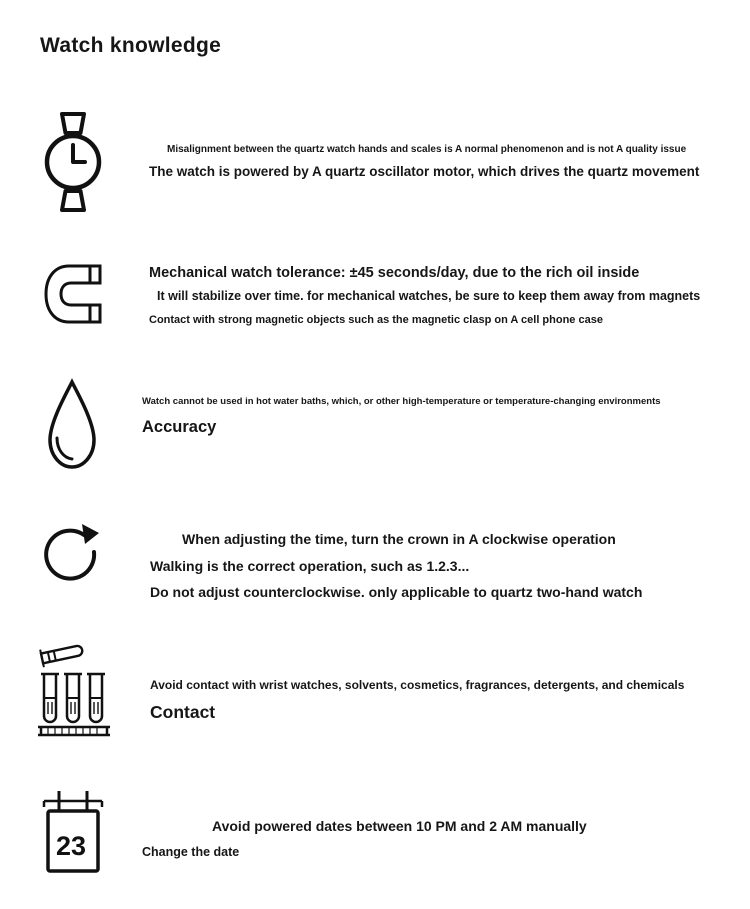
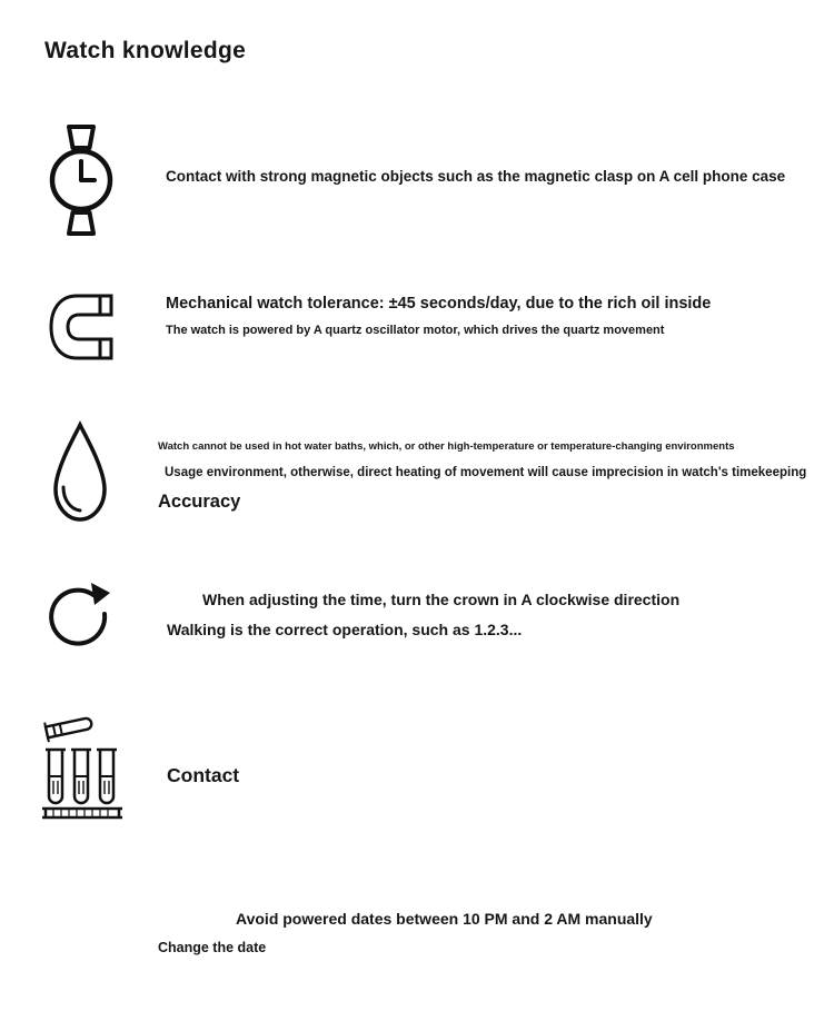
  Watch knowledge
- Misalignment between the quartz watch hands and scales is A normal phenomenon and is not A quality issue
- The watch is powered by A quartz oscillator motor, which drives the quartz movement
+ Contact with strong magnetic objects such as the magnetic clasp on A cell phone case
  Mechanical watch tolerance: ±45 seconds/day, due to the rich oil inside
- It will stabilize over time. for mechanical watches, be sure to keep them away from magnets
- Contact with strong magnetic objects such as the magnetic clasp on A cell phone case
+ The watch is powered by A quartz oscillator motor, which drives the quartz movement
  Watch cannot be used in hot water baths, which, or other high-temperature or temperature-changing environments
+ Usage environment, otherwise, direct heating of movement will cause imprecision in watch's timekeeping
  Accuracy
- When adjusting the time, turn the crown in A clockwise operation
+ When adjusting the time, turn the crown in A clockwise direction
  Walking is the correct operation, such as 1.2.3...
- Do not adjust counterclockwise. only applicable to quartz two-hand watch
- Avoid contact with wrist watches, solvents, cosmetics, fragrances, detergents, and chemicals
  Contact
- 23
  Avoid powered dates between 10 PM and 2 AM manually
  Change the date
